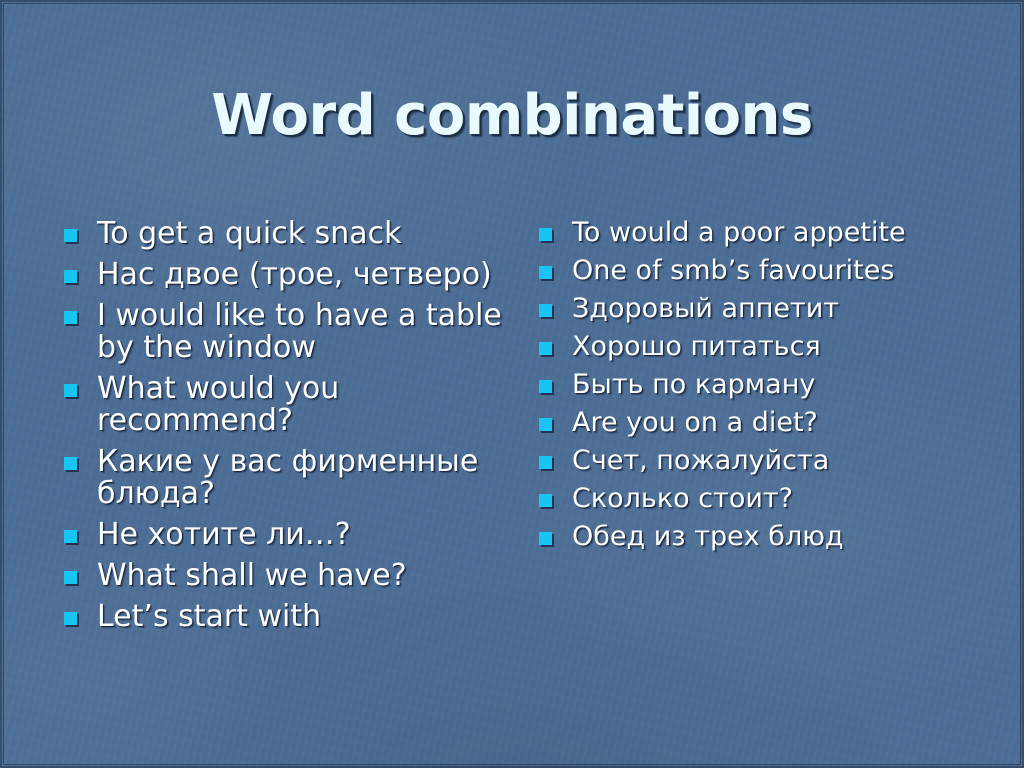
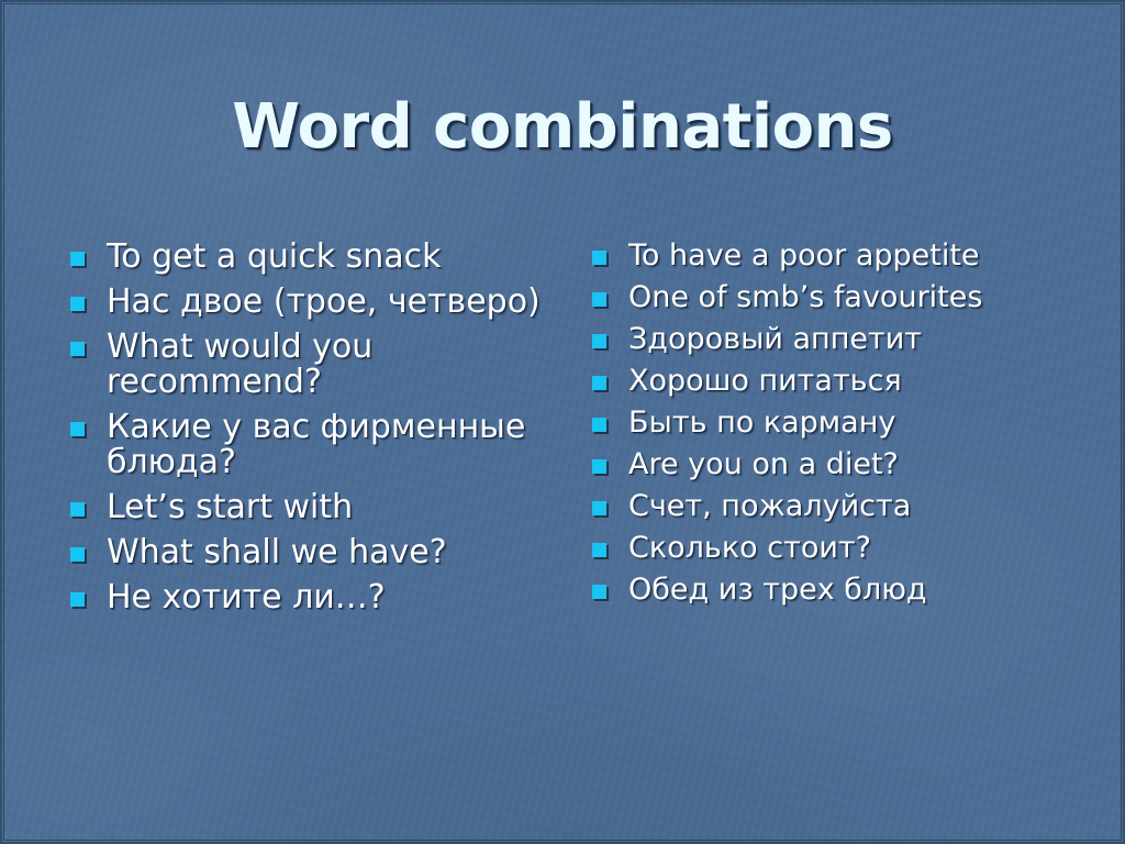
  Word combinations
  To get a quick snack
  Нас двое (трое, четверо)
- I would like to have a table by the window
  What would you recommend?
  Какие у вас фирменные блюда?
- Не хотите ли…?
+ Let’s start with
  What shall we have?
- Let’s start with
+ Не хотите ли…?
- To would a poor appetite
+ To have a poor appetite
  One of smb’s favourites
  Здоровый аппетит
  Хорошо питаться
  Быть по карману
  Are you on a diet?
  Счет, пожалуйста
  Сколько стоит?
  Обед из трех блюд
